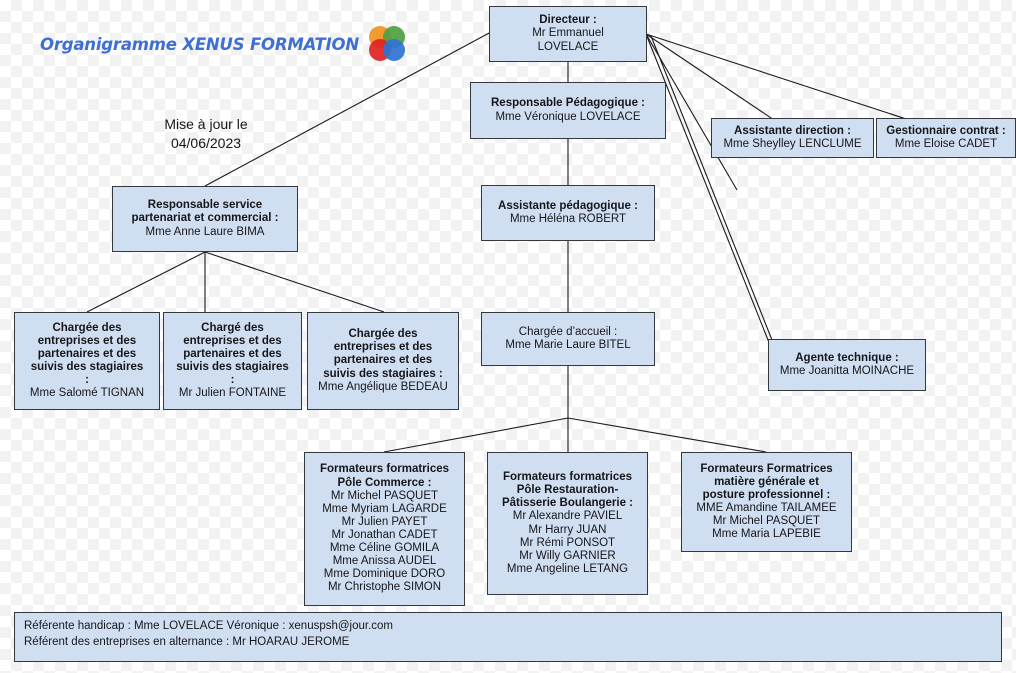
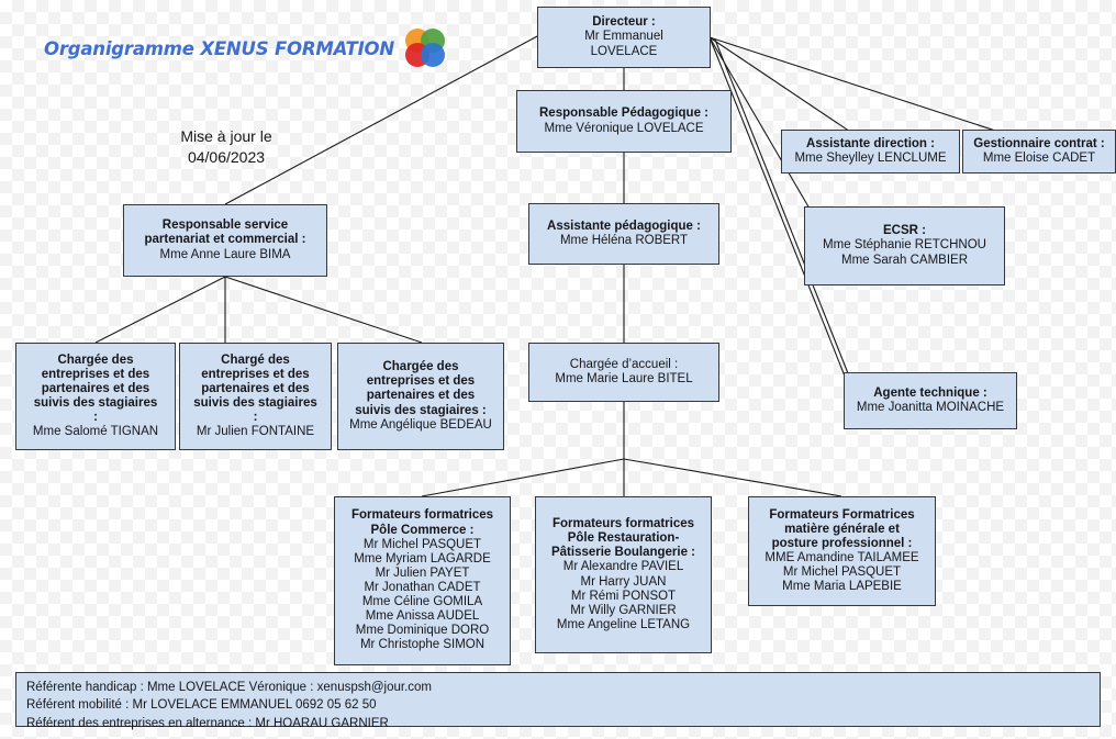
  Organigramme XENUS FORMATION
  Mise à jour le
  04/06/2023
  Directeur :
  Mr Emmanuel
  LOVELACE
  Responsable Pédagogique :
  Mme Véronique LOVELACE
  Assistante direction :
  Mme Sheylley LENCLUME
  Gestionnaire contrat :
  Mme Eloise CADET
+ ECSR :
+ Mme Stéphanie RETCHNOU
+ Mme Sarah CAMBIER
  Agente technique :
  Mme Joanitta MOINACHE
  Responsable service
  partenariat et commercial :
  Mme Anne Laure BIMA
  Assistante pédagogique :
  Mme Héléna ROBERT
  Chargée d’accueil :
  Mme Marie Laure BITEL
  Chargée des
  entreprises et des
  partenaires et des
  suivis des stagiaires
  :
  Mme Salomé TIGNAN
  Chargé des
  entreprises et des
  partenaires et des
  suivis des stagiaires
  :
  Mr Julien FONTAINE
  Chargée des
  entreprises et des
  partenaires et des
  suivis des stagiaires :
  Mme Angélique BEDEAU
  Formateurs formatrices
  Pôle Commerce :
  Mr Michel PASQUET
  Mme Myriam LAGARDE
  Mr Julien PAYET
  Mr Jonathan CADET
  Mme Céline GOMILA
  Mme Anissa AUDEL
  Mme Dominique DORO
  Mr Christophe SIMON
  Formateurs formatrices
  Pôle Restauration-
  Pâtisserie Boulangerie :
  Mr Alexandre PAVIEL
  Mr Harry JUAN
  Mr Rémi PONSOT
  Mr Willy GARNIER
  Mme Angeline LETANG
  Formateurs Formatrices
  matière générale et
  posture professionnel :
  MME Amandine TAILAMEE
  Mr Michel PASQUET
  Mme Maria LAPEBIE
  Référente handicap : Mme LOVELACE Véronique : xenuspsh@jour.com
+ Référent mobilité : Mr LOVELACE EMMANUEL 0692 05 62 50
- Référent des entreprises en alternance : Mr HOARAU JEROME
+ Référent des entreprises en alternance : Mr HOARAU GARNIER
